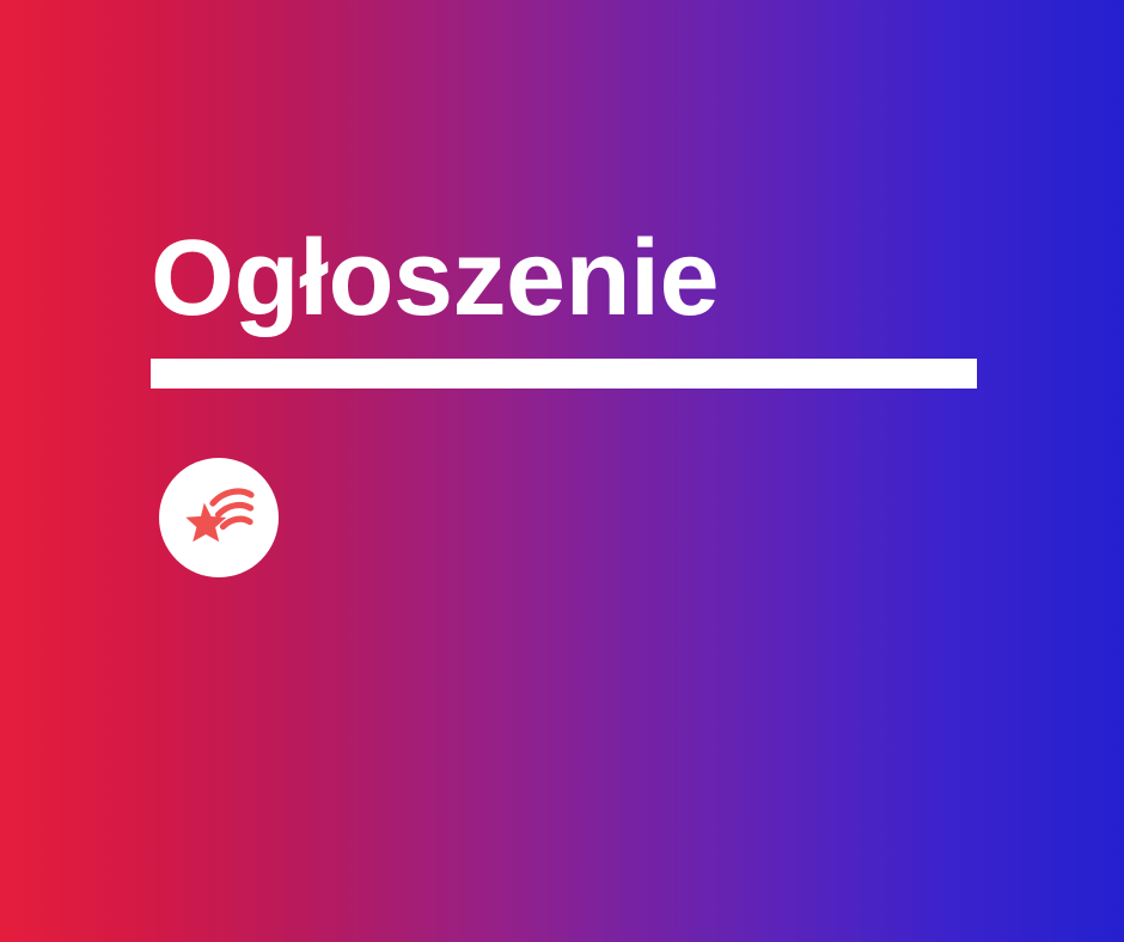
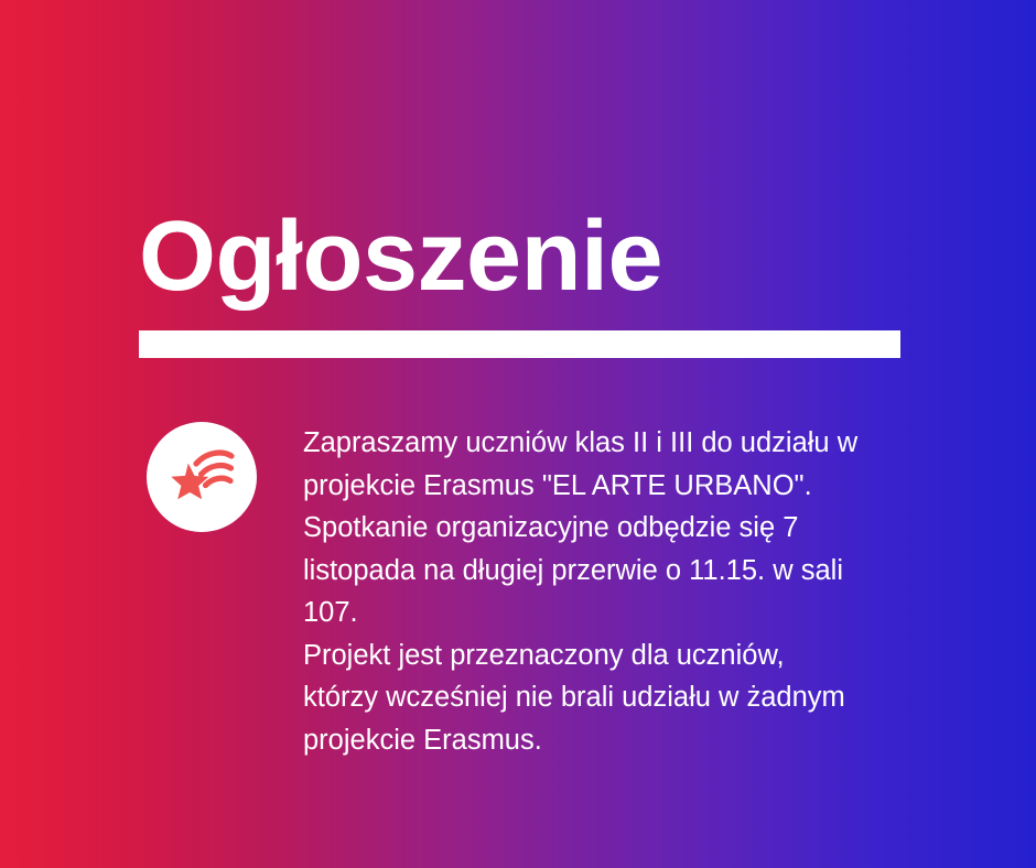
  Ogłoszenie
+ Zapraszamy uczniów klas II i III do udziału w
+ projekcie Erasmus "EL ARTE URBANO".
+ Spotkanie organizacyjne odbędzie się 7
+ listopada na długiej przerwie o 11.15. w sali
+ 107.
+ Projekt jest przeznaczony dla uczniów,
+ którzy wcześniej nie brali udziału w żadnym
+ projekcie Erasmus.
